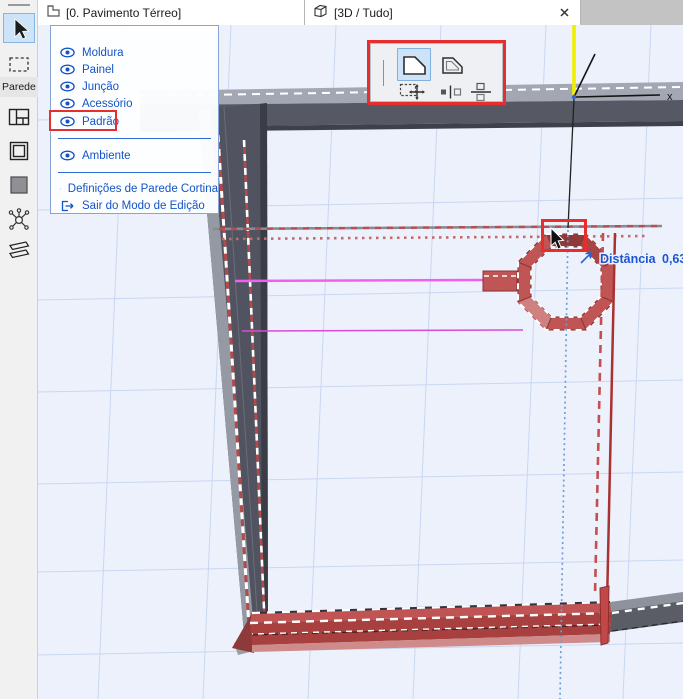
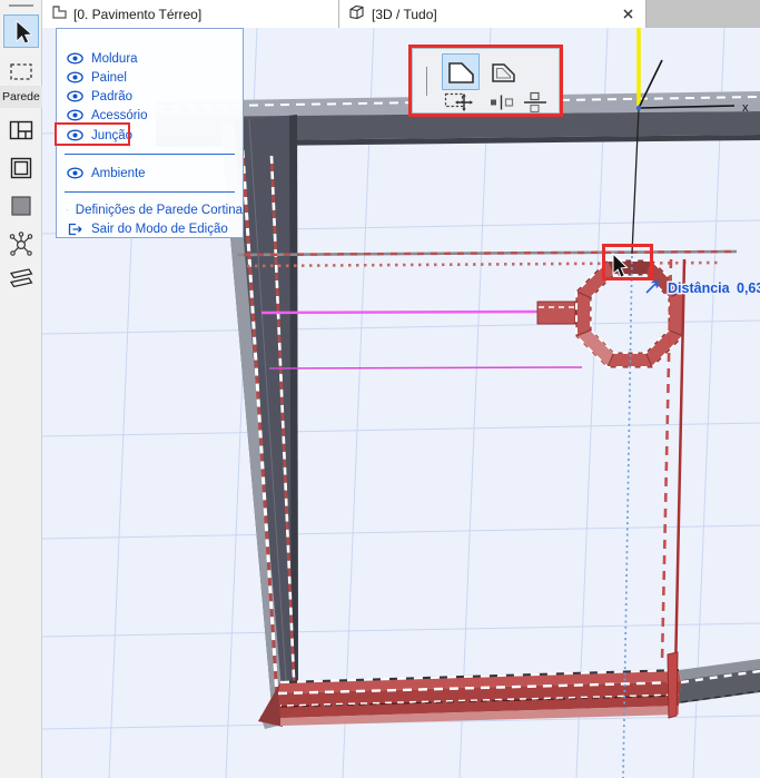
  [0. Pavimento Térreo]
  [3D / Tudo]
  Parede
  x
  Distância
  Moldura
  Painel
- Junção
+ Padrão
  Acessório
- Padrão
+ Junção
  Ambiente
  Definições de Parede Cortina
  Sair do Modo de Edição
